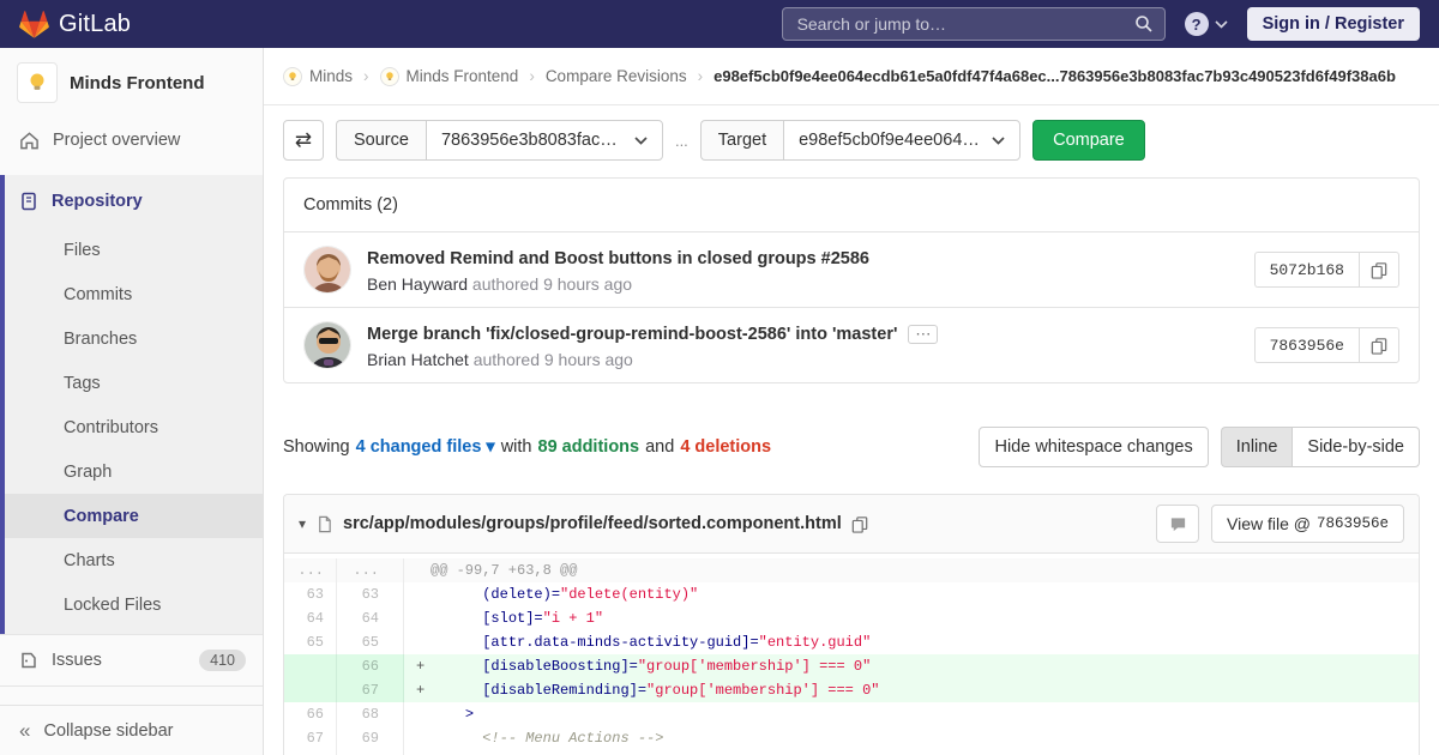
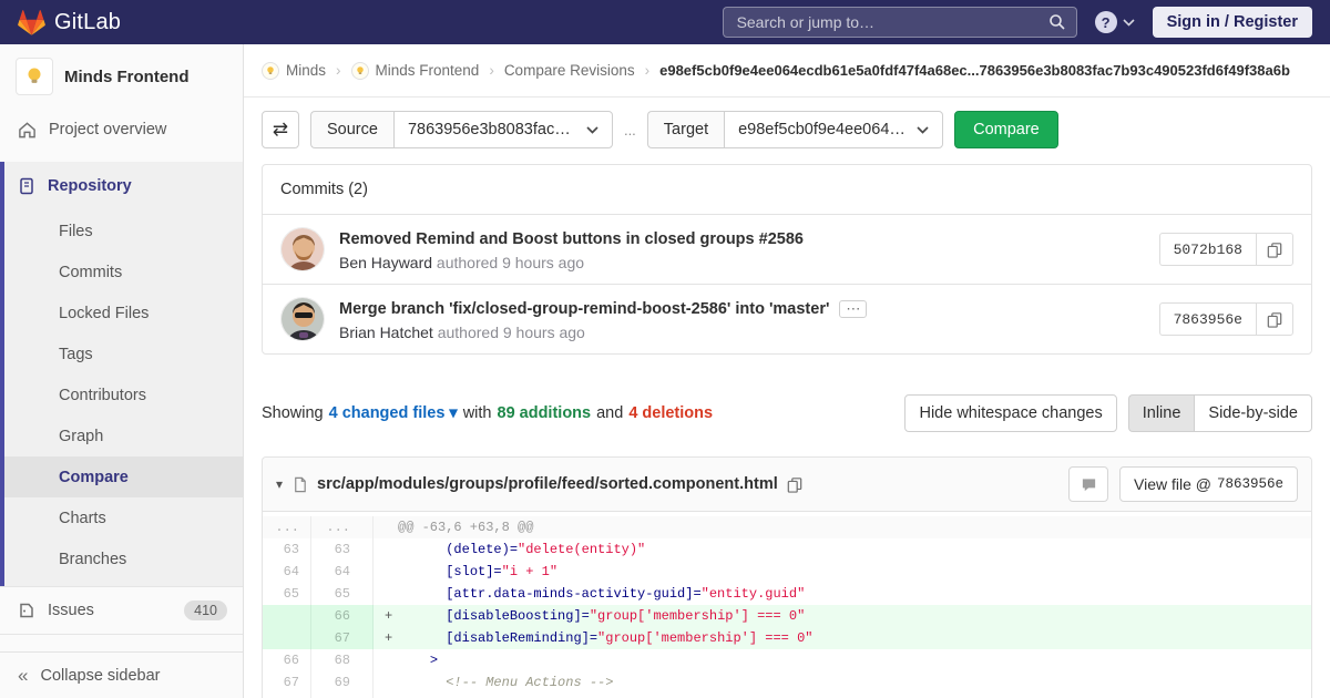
  GitLab
  Search or jump to…
  ?
  Sign in / Register
  Minds Frontend
  Project overview
  Repository
  Files
  Commits
- Branches
+ Locked Files
  Tags
  Contributors
  Graph
  Compare
  Charts
- Locked Files
+ Branches
  Issues
  410
  «
  Collapse sidebar
  Minds
  ›
  Minds Frontend
  ›
  Compare Revisions
  ›
  e98ef5cb0f9e4ee064ecdb61e5a0fdf47f4a68ec...7863956e3b8083fac7b93c490523fd6f49f38a6b
  ⇄
  Source
  7863956e3b8083fac7b9
  ...
  Target
  e98ef5cb0f9e4ee064ec
  Compare
  Commits (2)
  Removed Remind and Boost buttons in closed groups #2586
  Ben Hayward authored 9 hours ago
  5072b168
  Merge branch 'fix/closed-group-remind-boost-2586' into 'master'
  ⋯
  Brian Hatchet authored 9 hours ago
  7863956e
  Showing
  4 changed files ▾
  with
  89 additions
  and
  4 deletions
  Hide whitespace changes
  Inline
  Side-by-side
  ▾
  src/app/modules/groups/profile/feed/sorted.component.html
  View file @
  7863956e
  ...
  ...
- @@ -99,7 +63,8 @@
+ @@ -63,6 +63,8 @@
  63
  63
  (delete)="delete(entity)"
  64
  64
  [slot]="i + 1"
  65
  65
  [attr.data-minds-activity-guid]="entity.guid"
  66
  + [disableBoosting]="group['membership'] === 0"
  67
  + [disableReminding]="group['membership'] === 0"
  66
  68
  >
  67
  69
  <!-- Menu Actions -->
